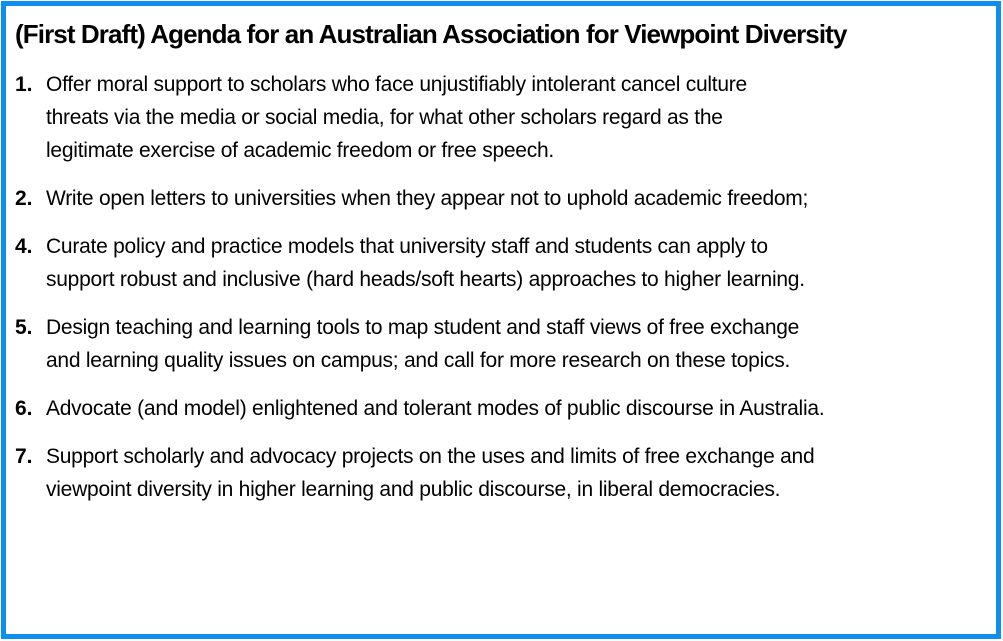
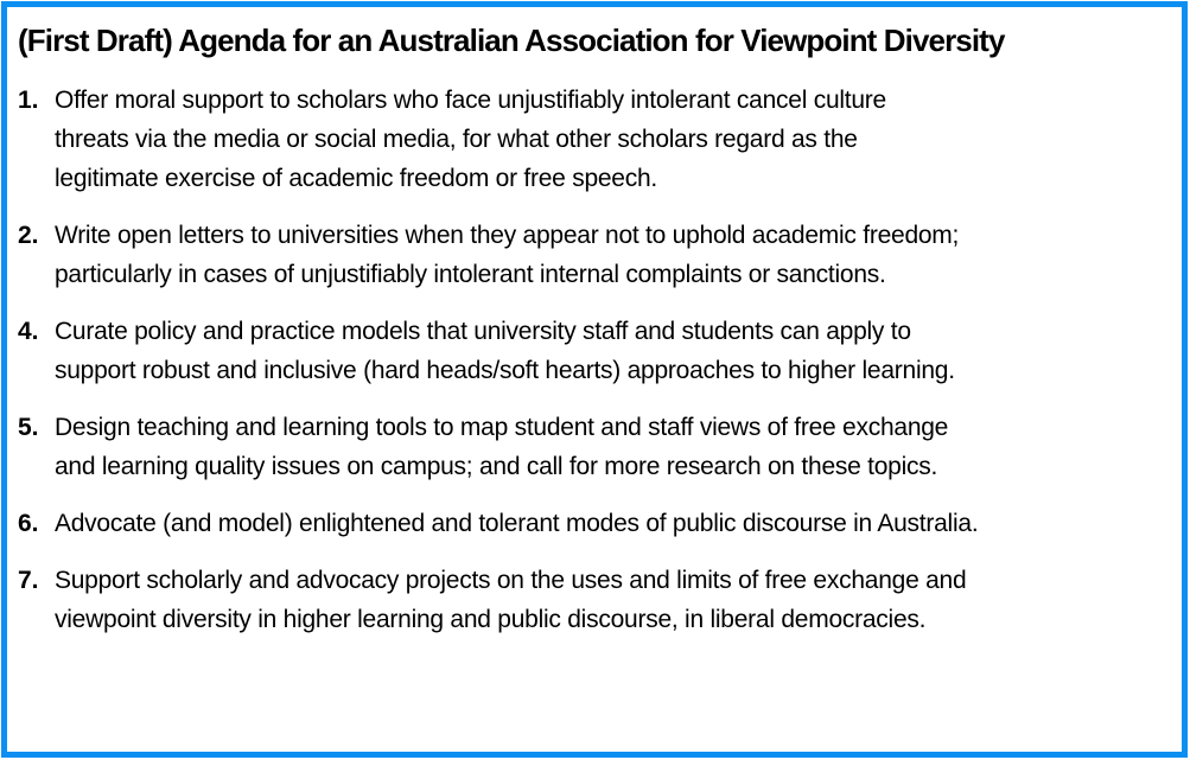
  (First Draft) Agenda for an Australian Association for Viewpoint Diversity
  1.
  Offer moral support to scholars who face unjustifiably intolerant cancel culture
  threats via the media or social media, for what other scholars regard as the
  legitimate exercise of academic freedom or free speech.
  2.
  Write open letters to universities when they appear not to uphold academic freedom;
+ particularly in cases of unjustifiably intolerant internal complaints or sanctions.
  4.
  Curate policy and practice models that university staff and students can apply to
  support robust and inclusive (hard heads/soft hearts) approaches to higher learning.
  5.
  Design teaching and learning tools to map student and staff views of free exchange
  and learning quality issues on campus; and call for more research on these topics.
  6.
  Advocate (and model) enlightened and tolerant modes of public discourse in Australia.
  7.
  Support scholarly and advocacy projects on the uses and limits of free exchange and
  viewpoint diversity in higher learning and public discourse, in liberal democracies.
